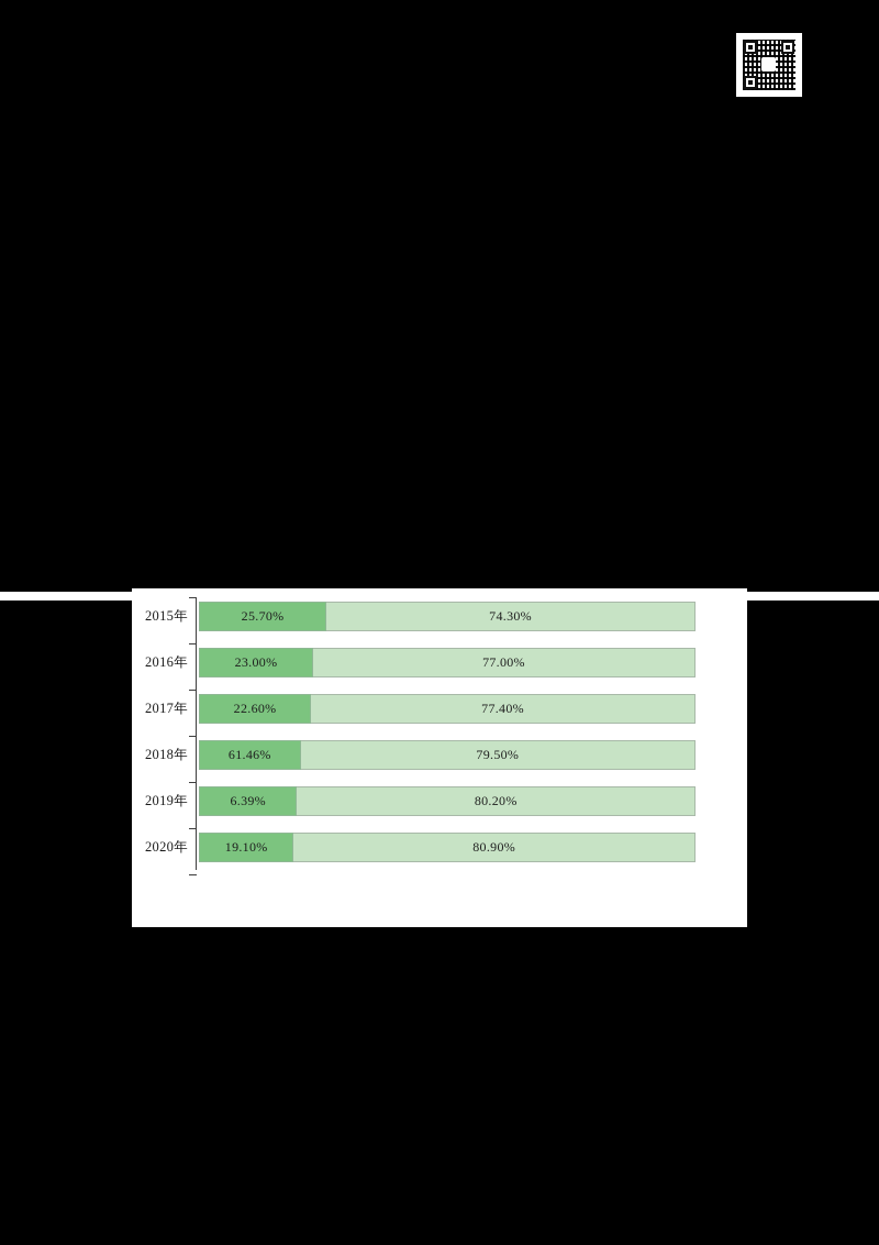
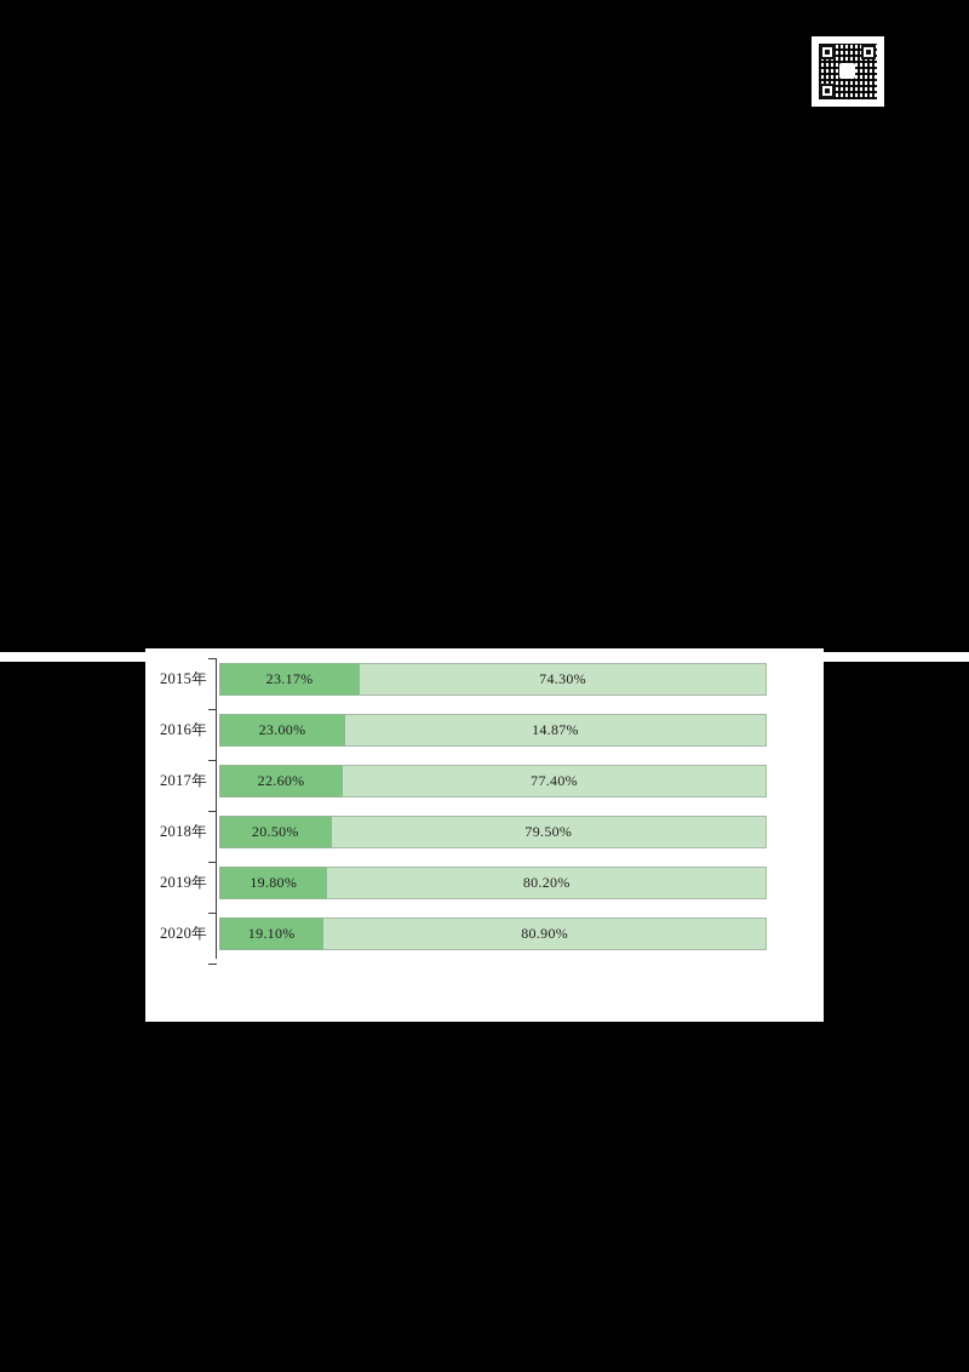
  2015年
- 25.70%
+ 23.17%
  74.30%
  2016年
  23.00%
- 77.00%
+ 14.87%
  2017年
  22.60%
  77.40%
  2018年
- 61.46%
+ 20.50%
  79.50%
  2019年
- 6.39%
+ 19.80%
  80.20%
  2020年
  19.10%
  80.90%
